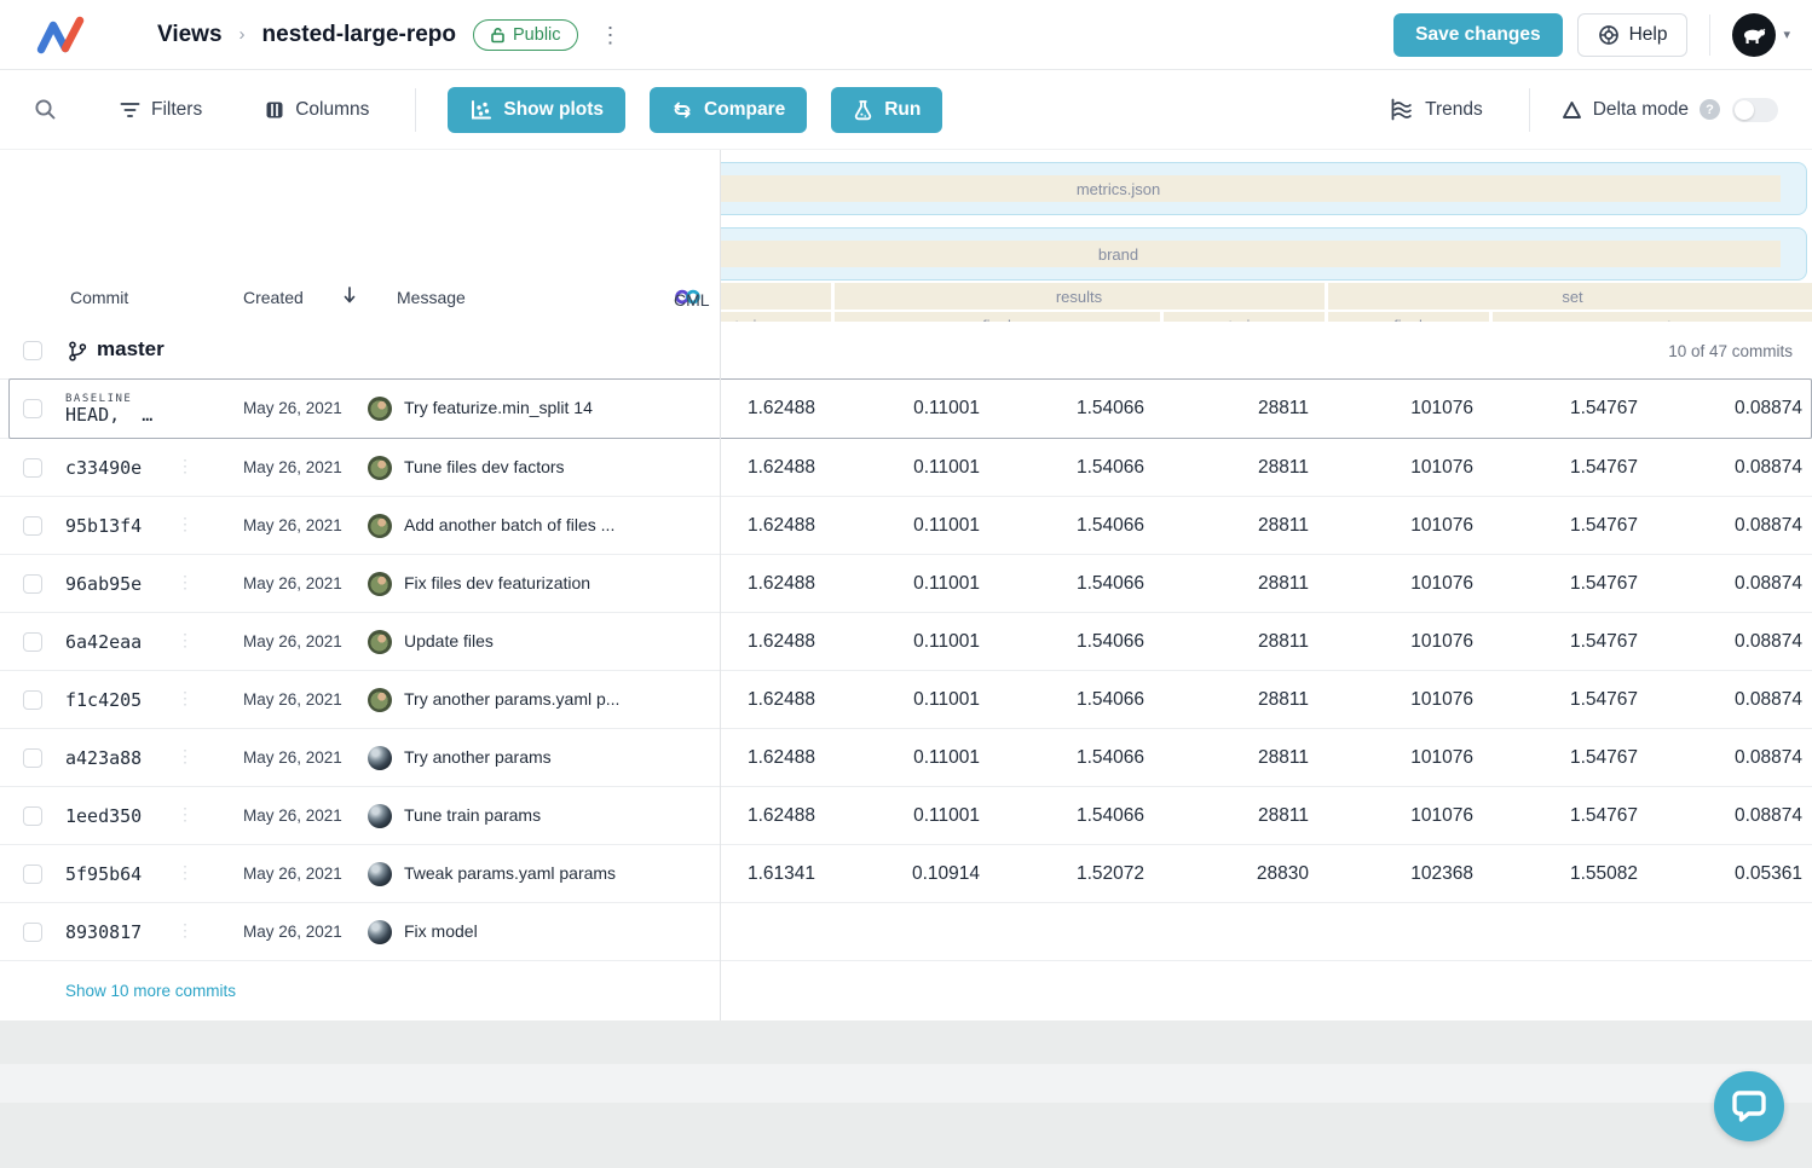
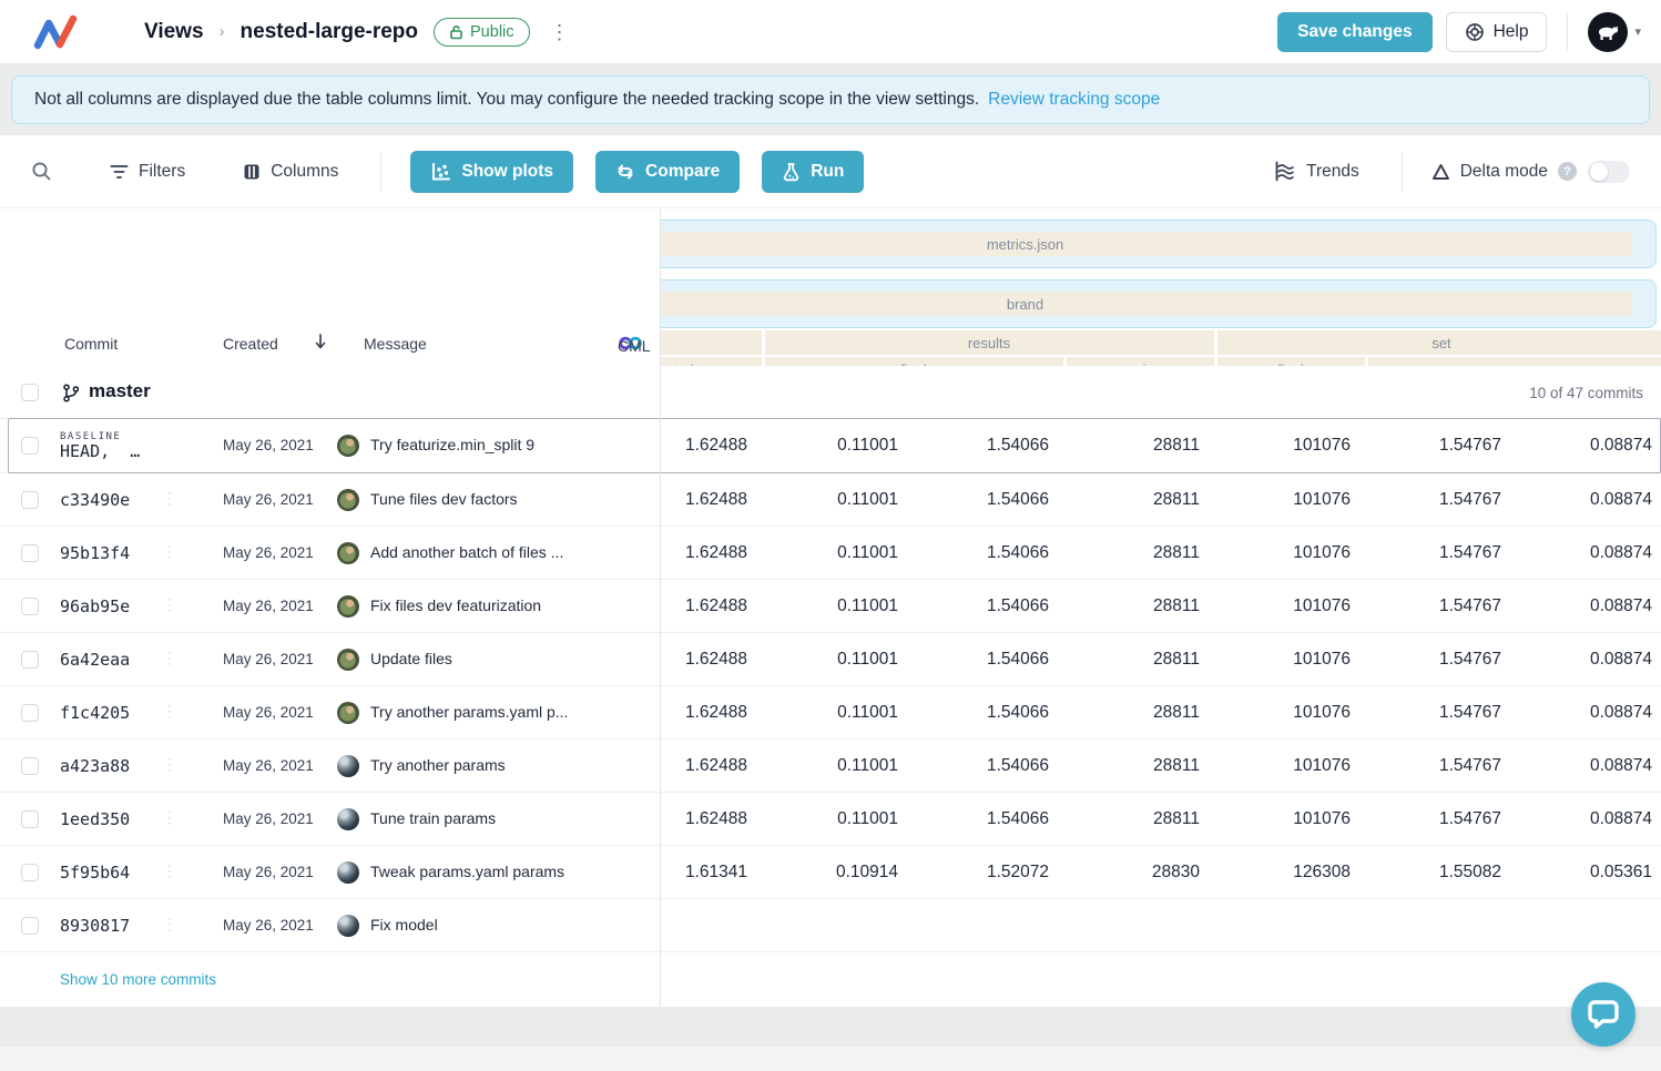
  Views
  ›
  nested-large-repo
  Public
  ⋮
  Save changes
  Help
  ▾
+ Not all columns are displayed due the table columns limit. You may configure the needed tracking scope in the view settings.
+ Review tracking scope
  Filters
  Columns
  Show plots
  Compare
  Run
  Trends
  Delta mode
  ?
  Commit
  Created
  Message
  CML
  metrics.json
  brand
  results
  set
  master
  10 of 47 commits
  BASELINE
  HEAD, …
  May 26, 2021
- Try featurize.min_split 14
+ Try featurize.min_split 9
  1.62488
  0.11001
  1.54066
  28811
  101076
  1.54767
  0.08874
  c33490e
  ⋮
  May 26, 2021
  Tune files dev factors
  1.62488
  0.11001
  1.54066
  28811
  101076
  1.54767
  0.08874
  95b13f4
  ⋮
  May 26, 2021
  Add another batch of files ...
  1.62488
  0.11001
  1.54066
  28811
  101076
  1.54767
  0.08874
  96ab95e
  ⋮
  May 26, 2021
  Fix files dev featurization
  1.62488
  0.11001
  1.54066
  28811
  101076
  1.54767
  0.08874
  6a42eaa
  ⋮
  May 26, 2021
  Update files
  1.62488
  0.11001
  1.54066
  28811
  101076
  1.54767
  0.08874
  f1c4205
  ⋮
  May 26, 2021
  Try another params.yaml p...
  1.62488
  0.11001
  1.54066
  28811
  101076
  1.54767
  0.08874
  a423a88
  ⋮
  May 26, 2021
  Try another params
  1.62488
  0.11001
  1.54066
  28811
  101076
  1.54767
  0.08874
  1eed350
  ⋮
  May 26, 2021
  Tune train params
  1.62488
  0.11001
  1.54066
  28811
  101076
  1.54767
  0.08874
  5f95b64
  ⋮
  May 26, 2021
  Tweak params.yaml params
  1.61341
  0.10914
  1.52072
  28830
- 102368
+ 126308
  1.55082
  0.05361
  8930817
  ⋮
  May 26, 2021
  Fix model
  Show 10 more commits
